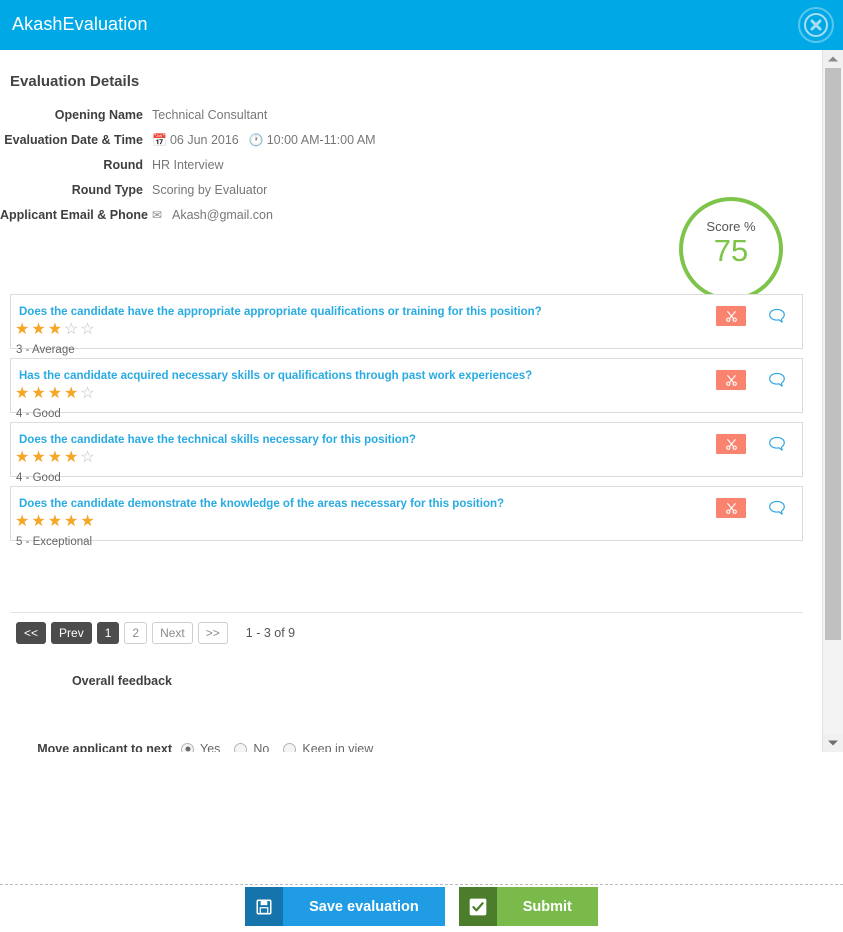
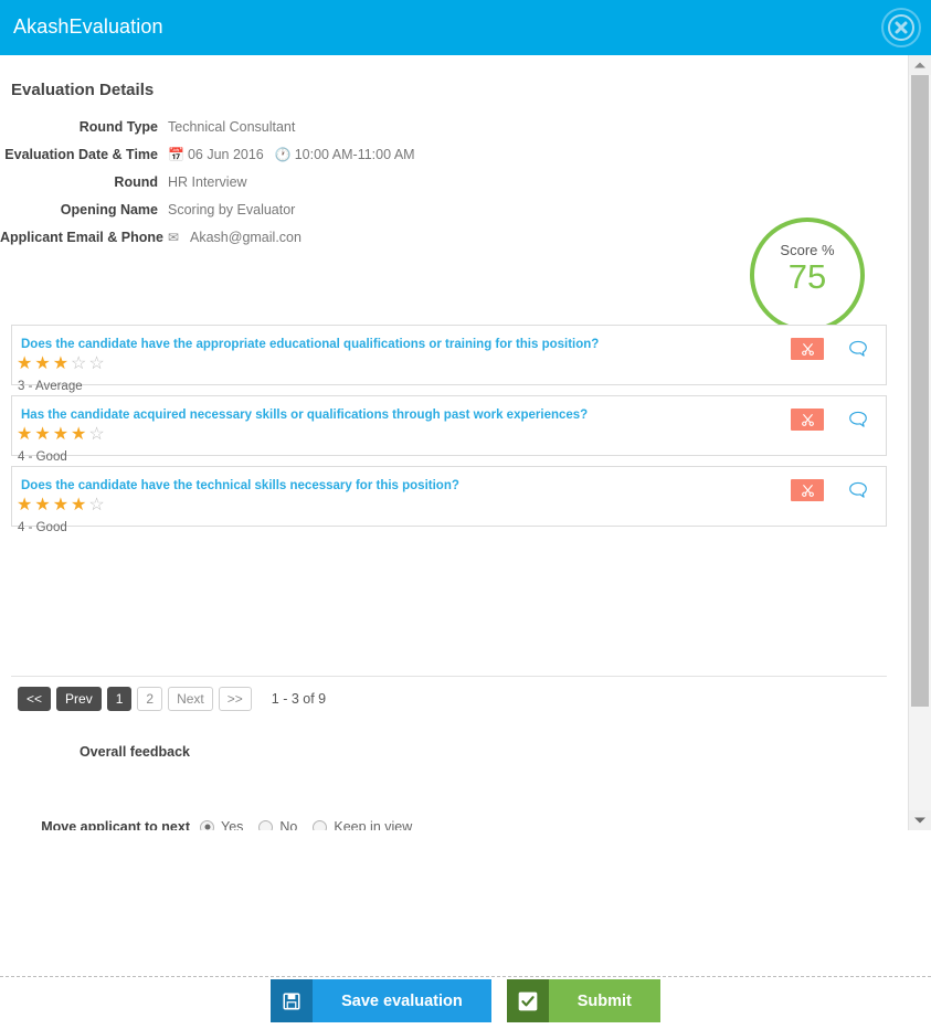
  AkashEvaluation
  Evaluation Details
- Opening Name
+ Round Type
  Technical Consultant
  Evaluation Date & Time
  📅 06 Jun 2016 🕐 10:00 AM-11:00 AM
  Round
  HR Interview
- Round Type
+ Opening Name
  Scoring by Evaluator
  Applicant Email & Phone
  ✉ Akash@gmail.con
  Score %
  75
- Does the candidate have the appropriate appropriate qualifications or training for this position?
+ Does the candidate have the appropriate educational qualifications or training for this position?
  ★★★☆☆
  3 - Average
  Has the candidate acquired necessary skills or qualifications through past work experiences?
  ★★★★☆
  4 - Good
  Does the candidate have the technical skills necessary for this position?
  ★★★★☆
  4 - Good
- Does the candidate demonstrate the knowledge of the areas necessary for this position?
- ★★★★★
- 5 - Exceptional
  <<
  Prev
  1
  2
  Next
  >>
  1 - 3 of 9
  Overall feedback
  Move applicant to next
  Yes
  No
  Keep in view
  Save evaluation
  Submit
